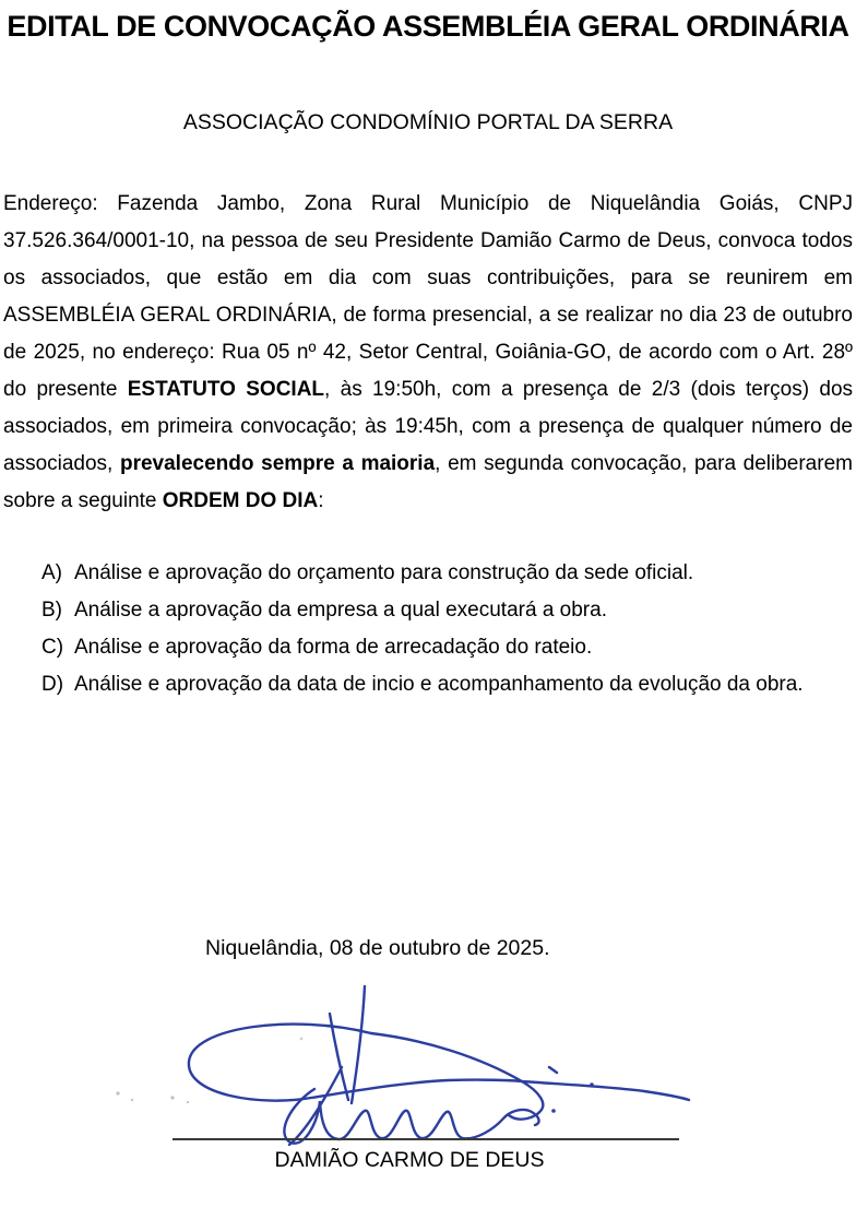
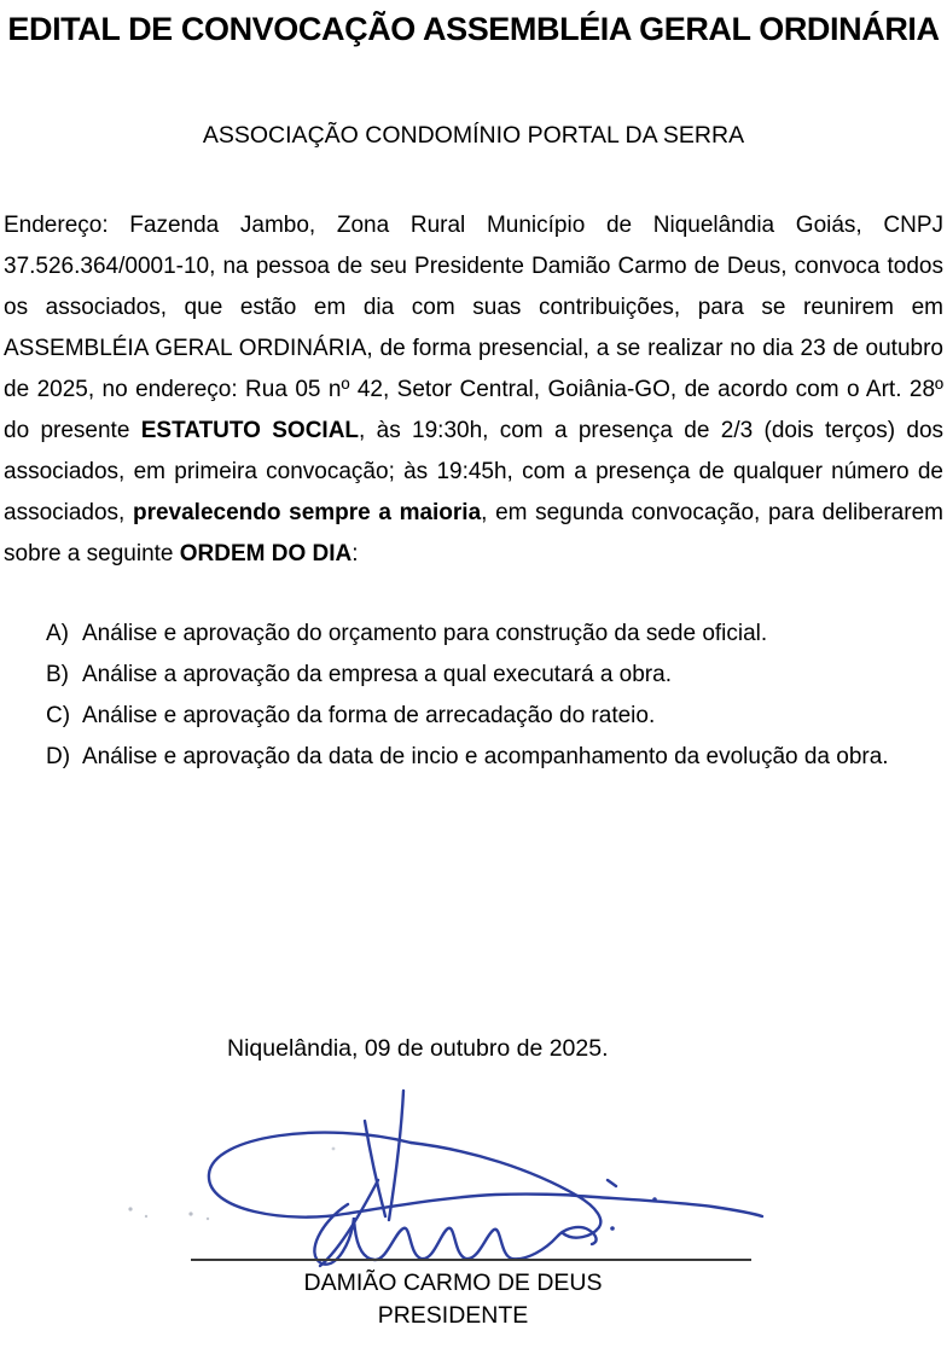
  EDITAL DE CONVOCAÇÃO ASSEMBLÉIA GERAL ORDINÁRIA
  ASSOCIAÇÃO CONDOMÍNIO PORTAL DA SERRA
- Endereço: Fazenda Jambo, Zona Rural Município de Niquelândia Goiás, CNPJ 37.526.364/0001-10, na pessoa de seu Presidente Damião Carmo de Deus, convoca todos os associados, que estão em dia com suas contribuições, para se reunirem em ASSEMBLÉIA GERAL ORDINÁRIA, de forma presencial, a se realizar no dia 23 de outubro de 2025, no endereço: Rua 05 nº 42, Setor Central, Goiânia-GO, de acordo com o Art. 28º do presente ESTATUTO SOCIAL, às 19:50h, com a presença de 2/3 (dois terços) dos associados, em primeira convocação; às 19:45h, com a presença de qualquer número de associados, prevalecendo sempre a maioria, em segunda convocação, para deliberarem sobre a seguinte ORDEM DO DIA:
+ Endereço: Fazenda Jambo, Zona Rural Município de Niquelândia Goiás, CNPJ 37.526.364/0001-10, na pessoa de seu Presidente Damião Carmo de Deus, convoca todos os associados, que estão em dia com suas contribuições, para se reunirem em ASSEMBLÉIA GERAL ORDINÁRIA, de forma presencial, a se realizar no dia 23 de outubro de 2025, no endereço: Rua 05 nº 42, Setor Central, Goiânia-GO, de acordo com o Art. 28º do presente ESTATUTO SOCIAL, às 19:30h, com a presença de 2/3 (dois terços) dos associados, em primeira convocação; às 19:45h, com a presença de qualquer número de associados, prevalecendo sempre a maioria, em segunda convocação, para deliberarem sobre a seguinte ORDEM DO DIA:
  A)
  Análise e aprovação do orçamento para construção da sede oficial.
  B)
  Análise a aprovação da empresa a qual executará a obra.
  C)
  Análise e aprovação da forma de arrecadação do rateio.
  D)
  Análise e aprovação da data de incio e acompanhamento da evolução da obra.
- Niquelândia, 08 de outubro de 2025.
+ Niquelândia, 09 de outubro de 2025.
  DAMIÃO CARMO DE DEUS
+ PRESIDENTE
